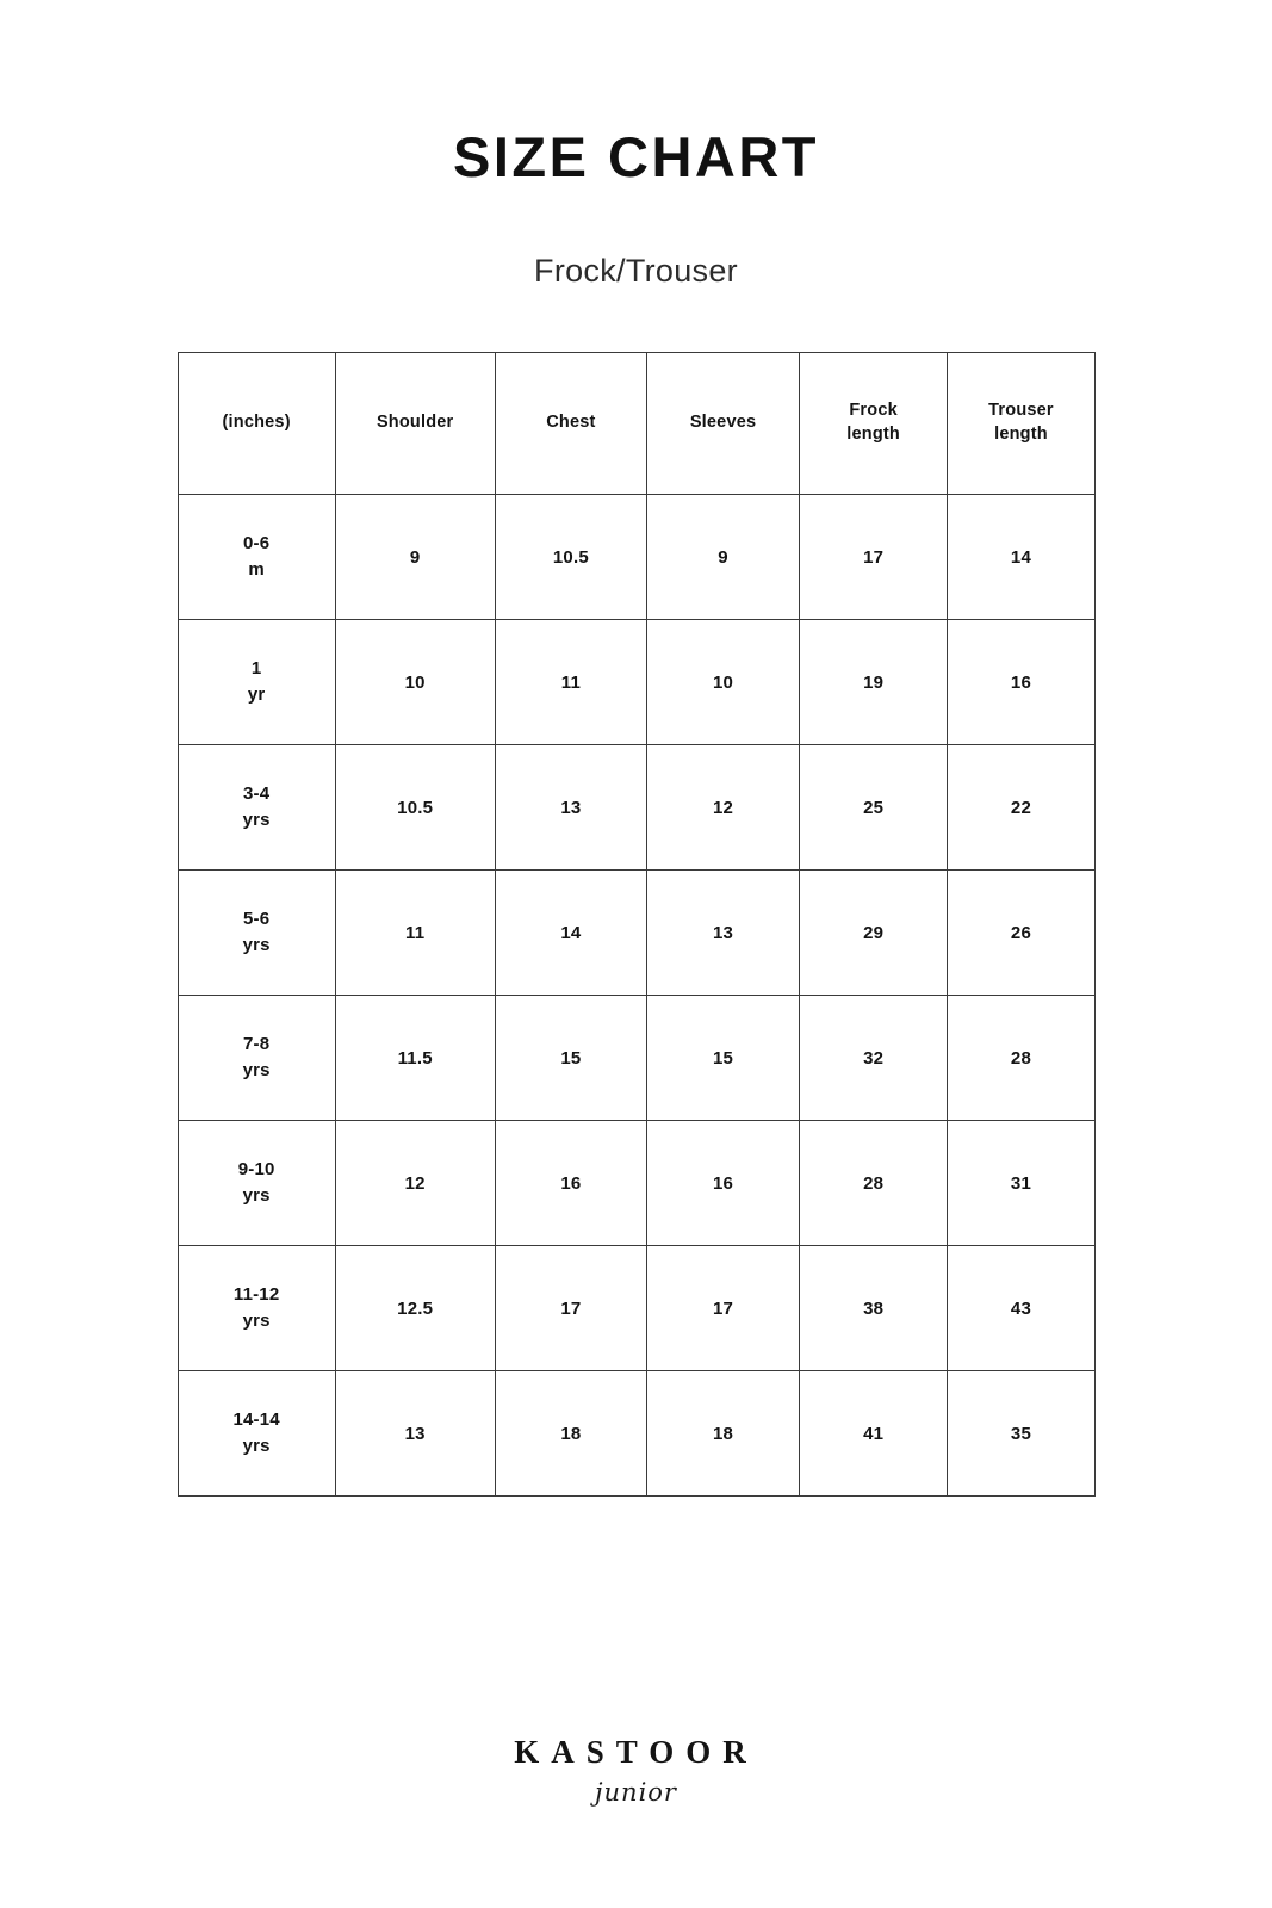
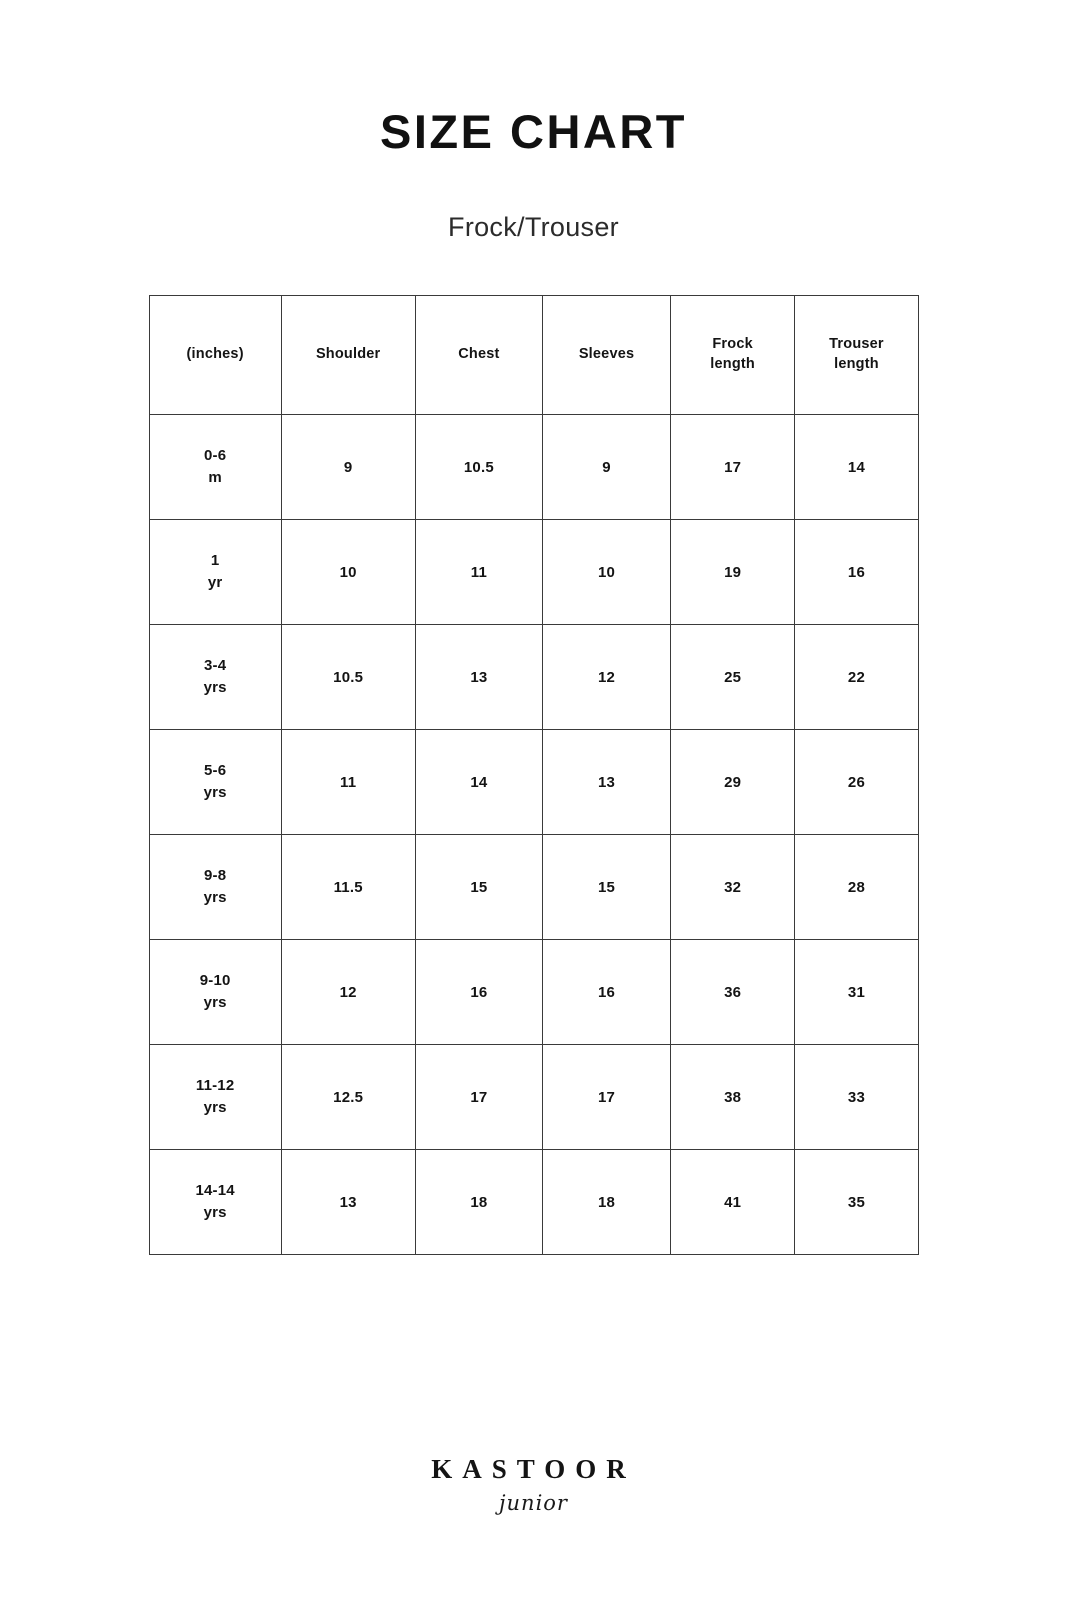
  SIZE CHART
  Frock/Trouser
  (inches)	Shoulder	Chest	Sleeves	Frock length	Trouser length
  0-6 m	9	10.5	9	17	14
  1 yr	10	11	10	19	16
  3-4 yrs	10.5	13	12	25	22
  5-6 yrs	11	14	13	29	26
- 7-8 yrs	11.5	15	15	32	28
+ 9-8 yrs	11.5	15	15	32	28
- 9-10 yrs	12	16	16	28	31
+ 9-10 yrs	12	16	16	36	31
- 11-12 yrs	12.5	17	17	38	43
+ 11-12 yrs	12.5	17	17	38	33
  14-14 yrs	13	18	18	41	35
  KASTOOR
  junior
